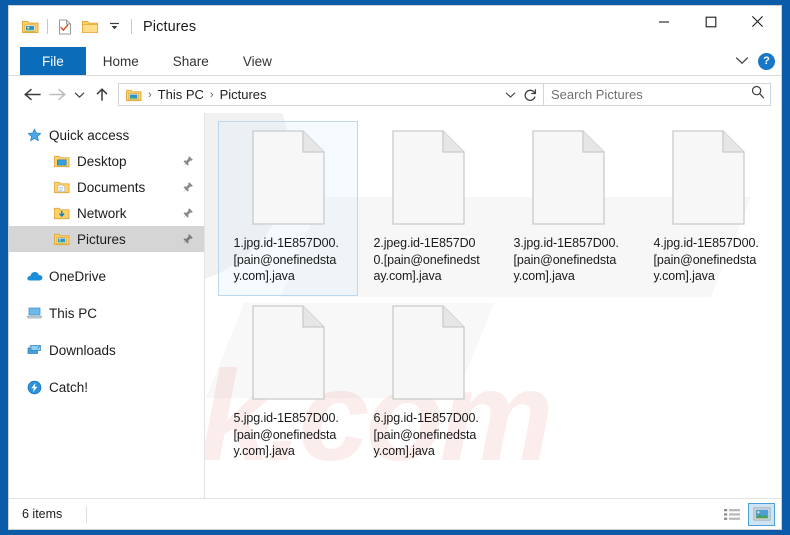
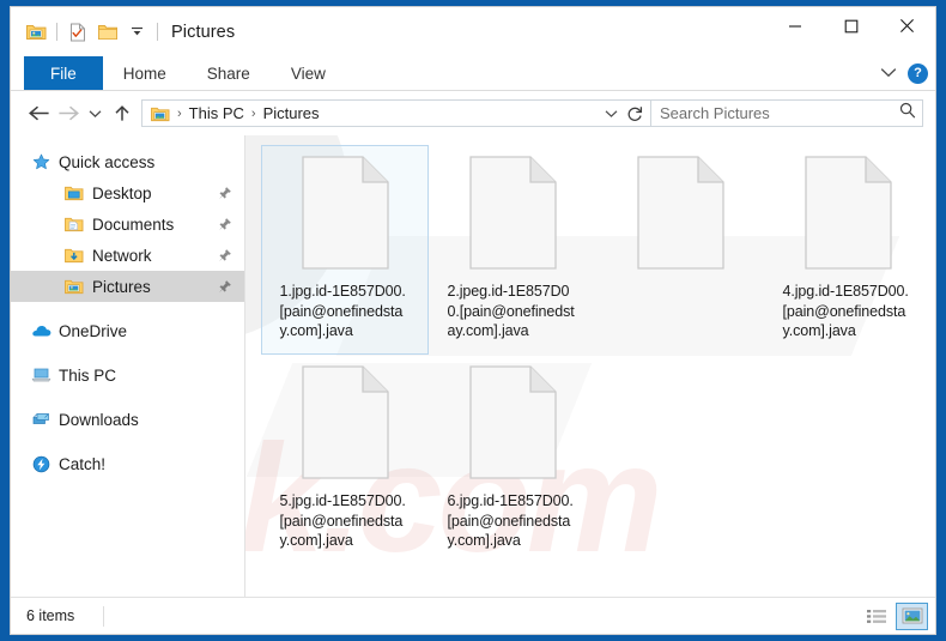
  Pictures
  File
  Home
  Share
  View
  ?
  ›
  This PC
  ›
  Pictures
  Search Pictures
  Quick access
  Desktop
  Documents
  Network
  Pictures
  OneDrive
  This PC
  Downloads
  Catch!
  1.jpg.id-1E857D00.[pain@onefinedstay.com].java
  2.jpeg.id-1E857D00.[pain@onefinedstay.com].java
- 3.jpg.id-1E857D00.[pain@onefinedstay.com].java
  4.jpg.id-1E857D00.[pain@onefinedstay.com].java
  5.jpg.id-1E857D00.[pain@onefinedstay.com].java
  6.jpg.id-1E857D00.[pain@onefinedstay.com].java
  6 items
